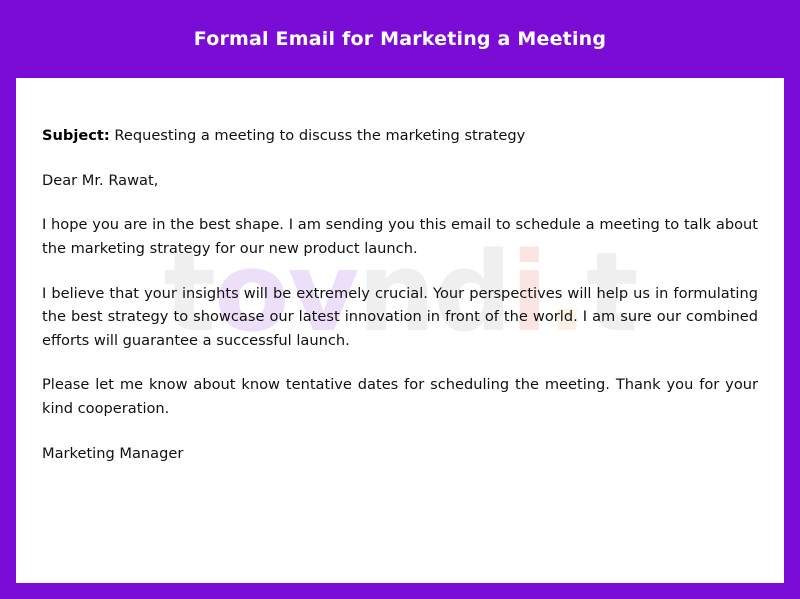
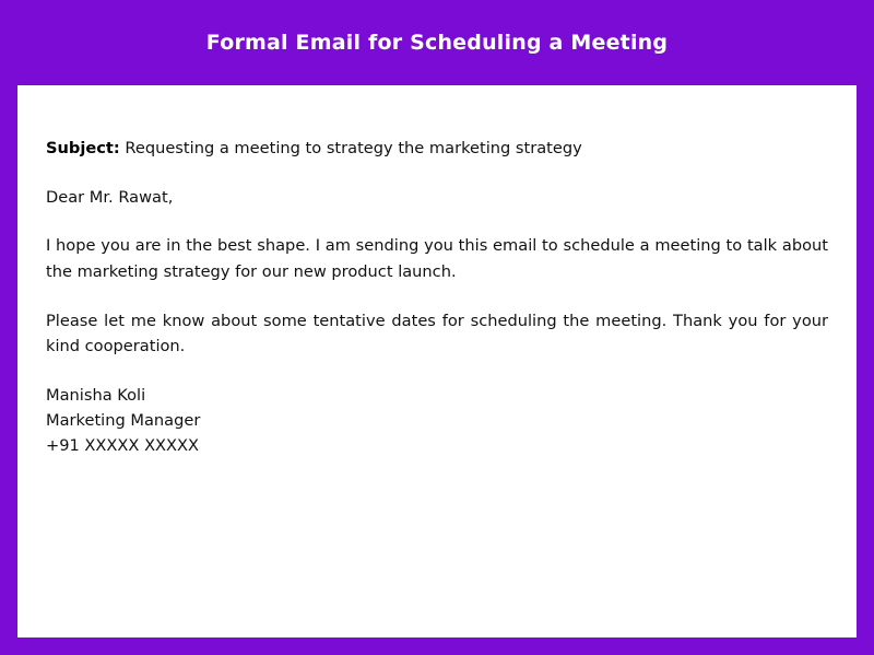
- Formal Email for Marketing a Meeting
+ Formal Email for Scheduling a Meeting
- tovndi.t
- Subject: Requesting a meeting to discuss the marketing strategy
+ Subject: Requesting a meeting to strategy the marketing strategy
  Dear Mr. Rawat,
  I hope you are in the best shape. I am sending you this email to schedule a meeting to talk about the marketing strategy for our new product launch.
- I believe that your insights will be extremely crucial. Your perspectives will help us in formulating the best strategy to showcase our latest innovation in front of the world. I am sure our combined efforts will guarantee a successful launch.
- Please let me know about know tentative dates for scheduling the meeting. Thank you for your kind cooperation.
+ Please let me know about some tentative dates for scheduling the meeting. Thank you for your kind cooperation.
+ Manisha Koli
  Marketing Manager
+ +91 XXXXX XXXXX
